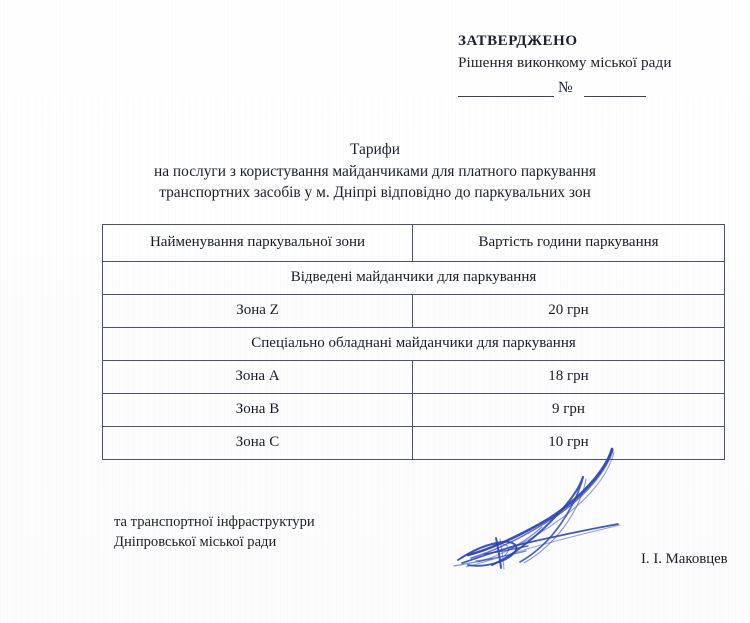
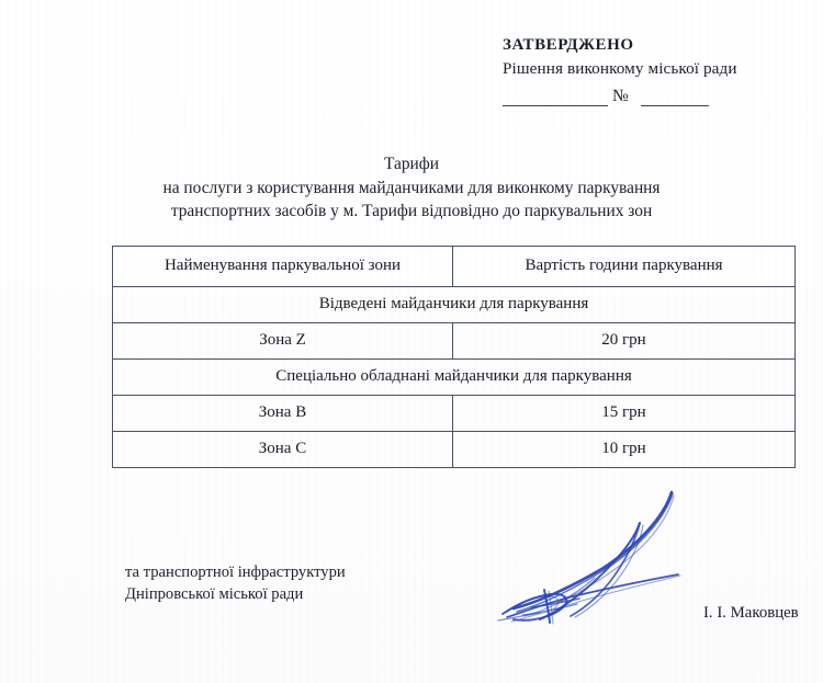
  ЗАТВЕРДЖЕНО
  Рішення виконкому міської ради
  №
  Тарифи
- на послуги з користування майданчиками для платного паркування
+ на послуги з користування майданчиками для виконкому паркування
- транспортних засобів у м. Дніпрі відповідно до паркувальних зон
+ транспортних засобів у м. Тарифи відповідно до паркувальних зон
  Найменування паркувальної зони	Вартість години паркування
  Відведені майданчики для паркування
  Зона Z	20 грн
  Спеціально обладнані майданчики для паркування
- Зона A	18 грн
- Зона B	9 грн
+ Зона B	15 грн
  Зона C	10 грн
  та транспортної інфраструктури
  Дніпровської міської ради
  І. І. Маковцев
